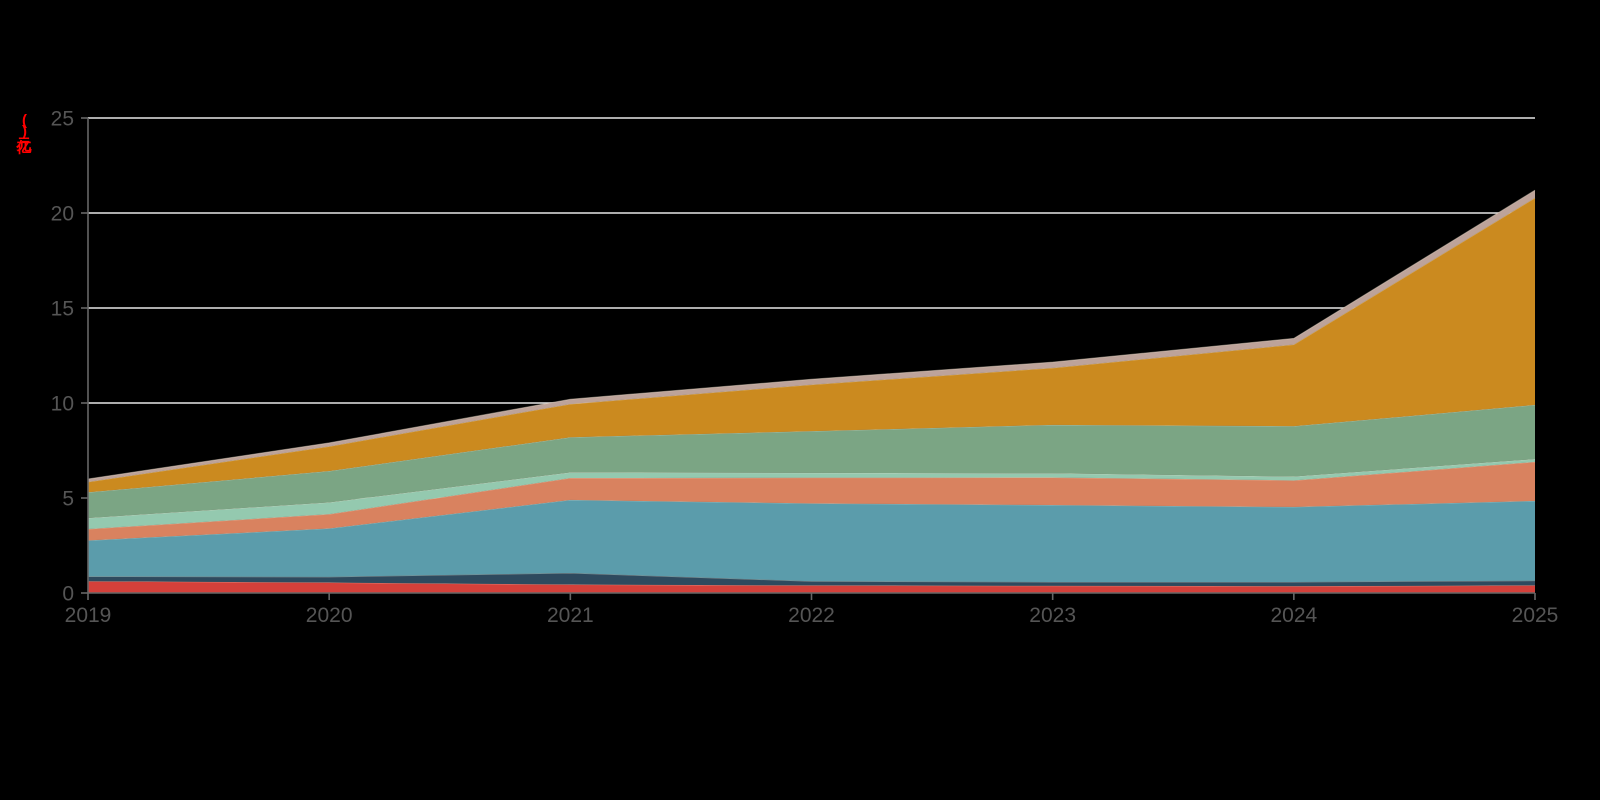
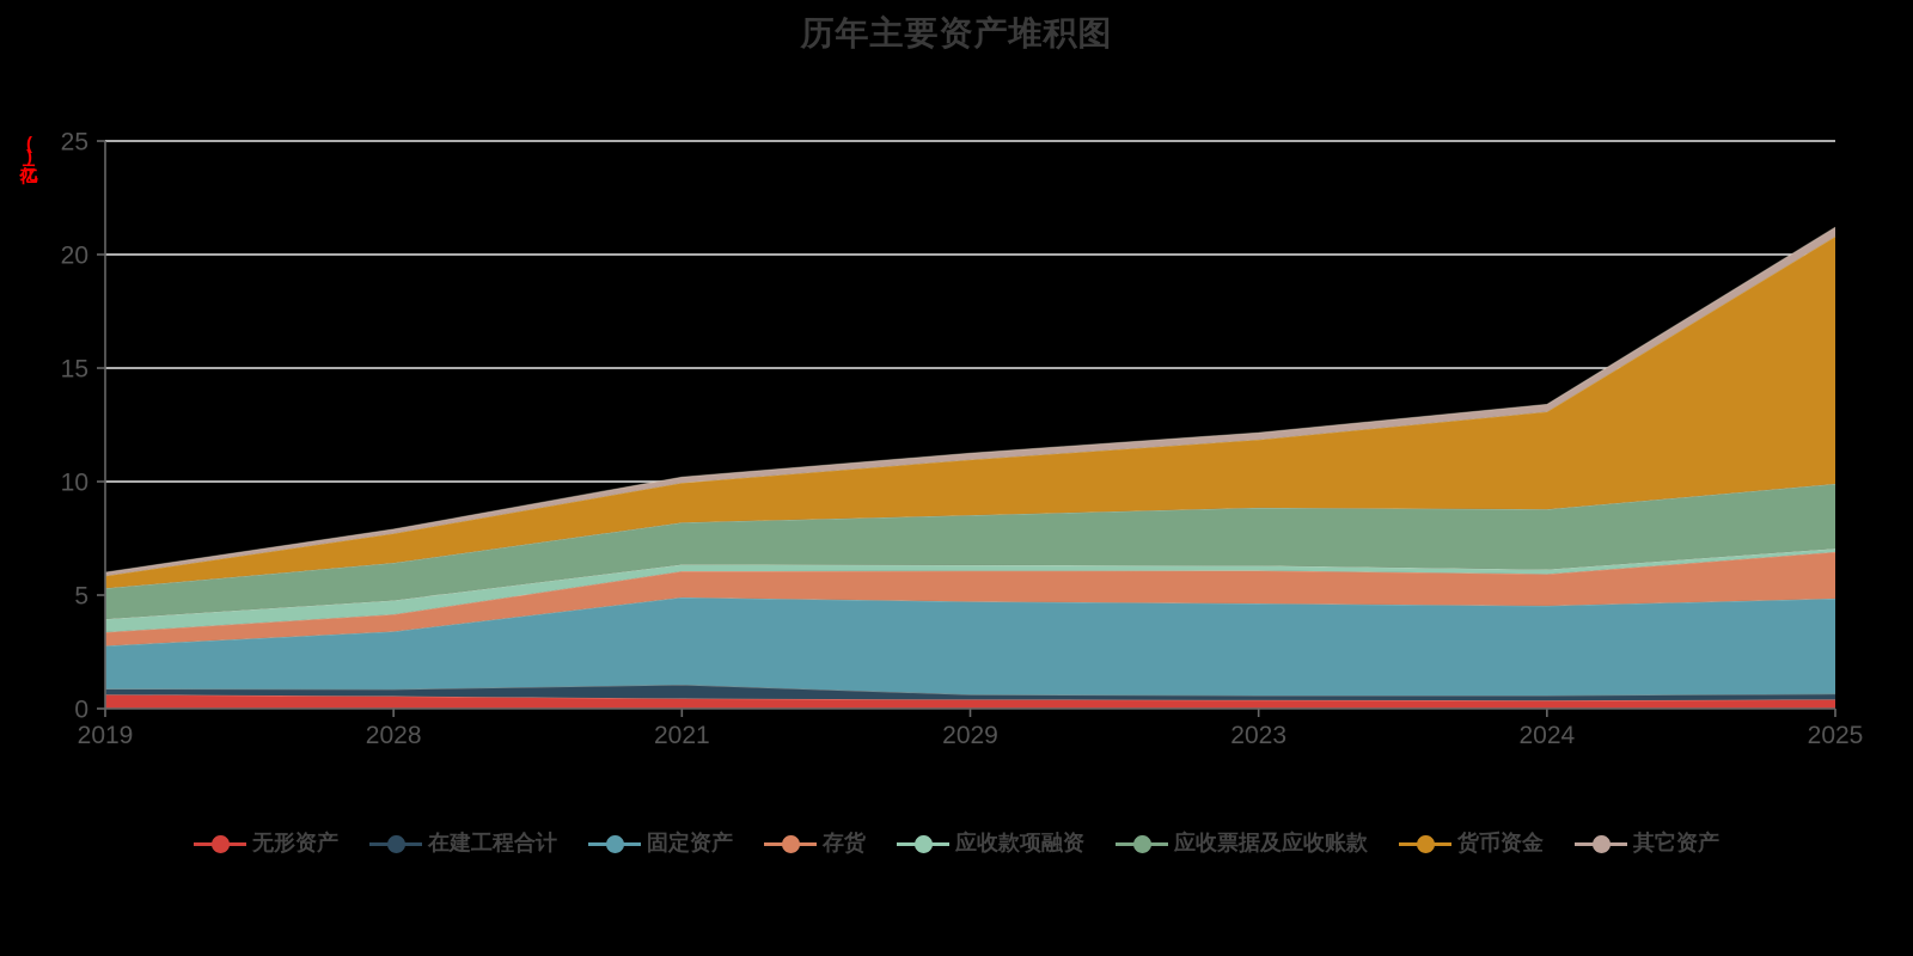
+ 历年主要资产堆积图
  0
  5
  10
  15
  20
  25
  2019
- 2020
+ 2028
  2021
- 2022
+ 2029
  2023
  2024
  2025
+ 无形资产
+ 在建工程合计
+ 固定资产
+ 存货
+ 应收款项融资
+ 应收票据及应收账款
+ 货币资金
+ 其它资产
